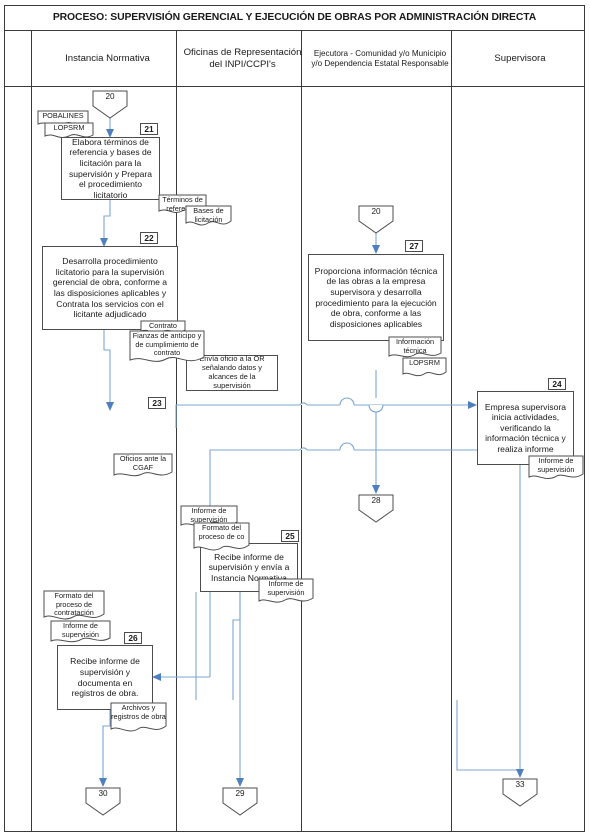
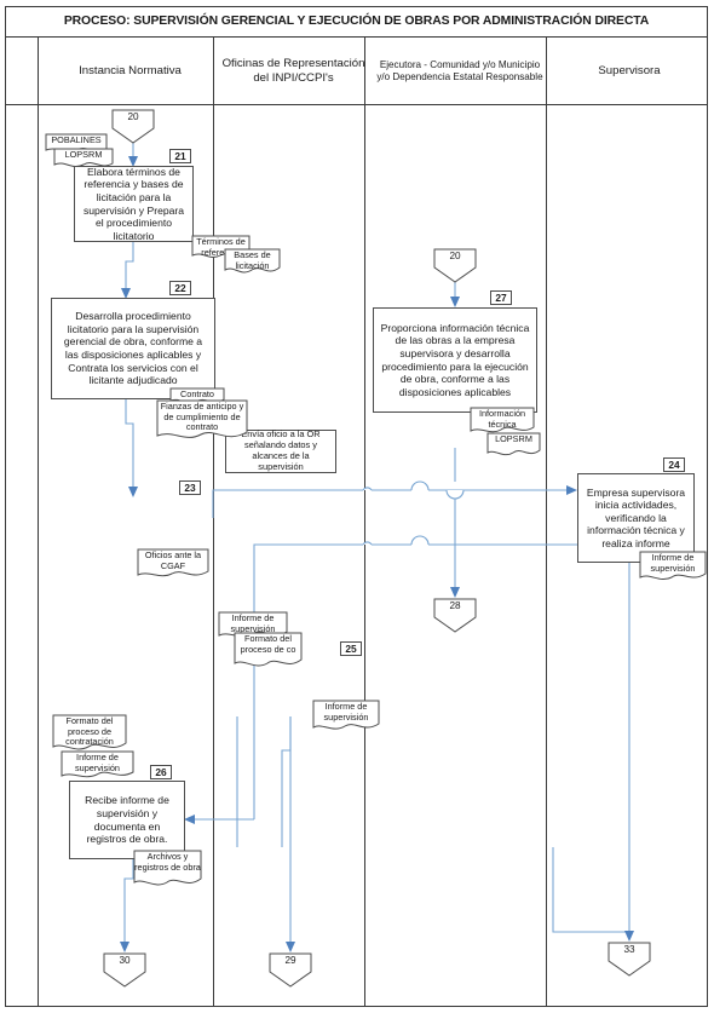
  PROCESO: SUPERVISIÓN GERENCIAL Y EJECUCIÓN DE OBRAS POR ADMINISTRACIÓN DIRECTA
  Instancia Normativa
  Oficinas de Representación del INPI/CCPI's
  Ejecutora - Comunidad y/o Municipio y/o Dependencia Estatal Responsable
  Supervisora
  20
  POBALINES
  LOPSRM
  21
  Elabora términos de referencia y bases de licitación para la supervisión y Prepara el procedimiento licitatorio
  Términos de refere
  Bases de licitación
  22
  Desarrolla procedimiento licitatorio para la supervisión gerencial de obra, conforme a las disposiciones aplicables y Contrata los servicios con el licitante adjudicado
  Contrato
  Fianzas de anticipo y de cumplimiento de contrato
  23
  Oficios ante la CGAF
  Formato del proceso de contratación
  Informe de supervisión
  26
  Recibe informe de supervisión y documenta en registros de obra.
  Archivos y registros de obra
  30
  Envía oficio a la OR señalando datos y alcances de la supervisión
  Informe de supervisión
  Formato del proceso de co
  25
- Recibe informe de supervisión y envía a Instancia Normativa
  Informe de supervisión
  29
  20
  27
  Proporciona información técnica de las obras a la empresa supervisora y desarrolla procedimiento para la ejecución de obra, conforme a las disposiciones aplicables
  Información técnica
  LOPSRM
  28
  24
  Empresa supervisora inicia actividades, verificando la información técnica y realiza informe
  Informe de supervisión
  33
